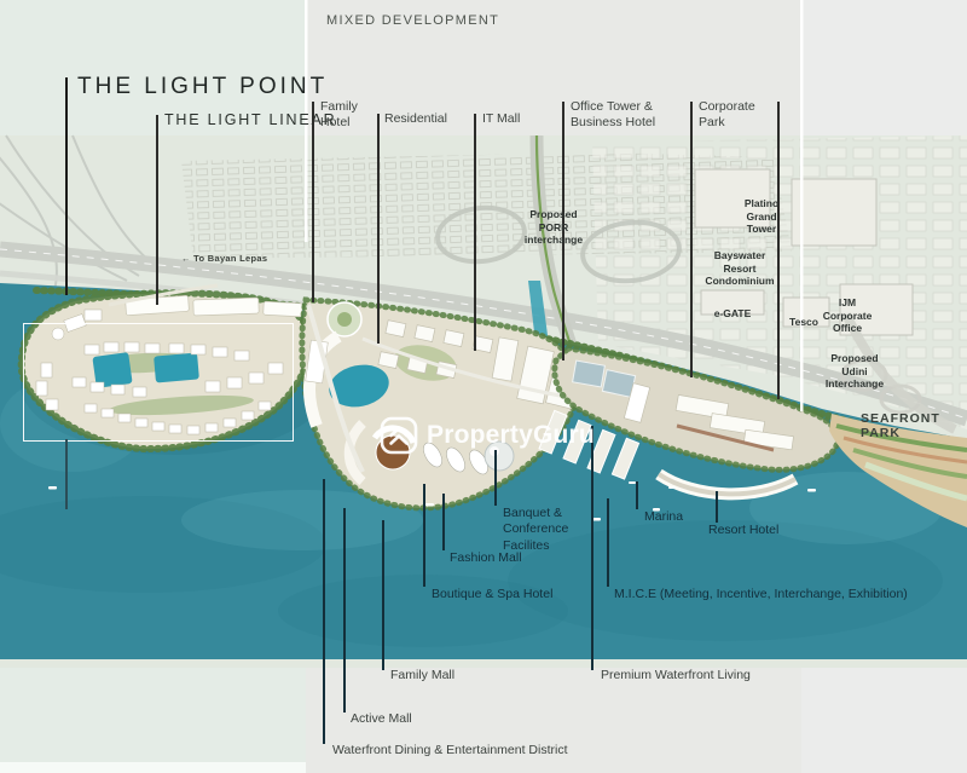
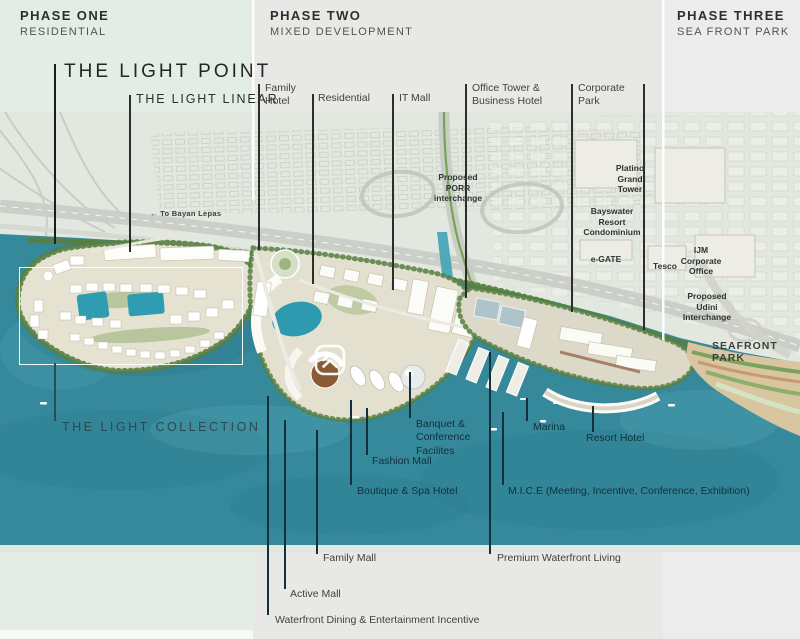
+ PHASE ONE
+ RESIDENTIAL
+ PHASE TWO
  MIXED DEVELOPMENT
+ PHASE THREE
+ SEA FRONT PARK
  THE LIGHT POINT
  THE LIGHT LINEAR
+ THE LIGHT COLLECTION
  Family
  Hotel
  Residential
  IT Mall
  Office Tower &
  Business Hotel
  Corporate
  Park
  Proposed
  PORR
  interchange
  Platino
  Grand
  Tower
  Bayswater
  Resort
  Condominium
  e-GATE
  Tesco
  IJM
  Corporate
  Office
  Proposed
  Udini
  Interchange
  SEAFRONT PARK
  ← To Bayan Lepas
  Banquet &
  Conference
  Facilites
  Fashion Mall
  Marina
  Resort Hotel
  Boutique & Spa Hotel
- M.I.C.E (Meeting, Incentive, Interchange, Exhibition)
+ M.I.C.E (Meeting, Incentive, Conference, Exhibition)
  Family Mall
  Premium Waterfront Living
  Active Mall
- Waterfront Dining & Entertainment District
+ Waterfront Dining & Entertainment Incentive
- PropertyGuru
